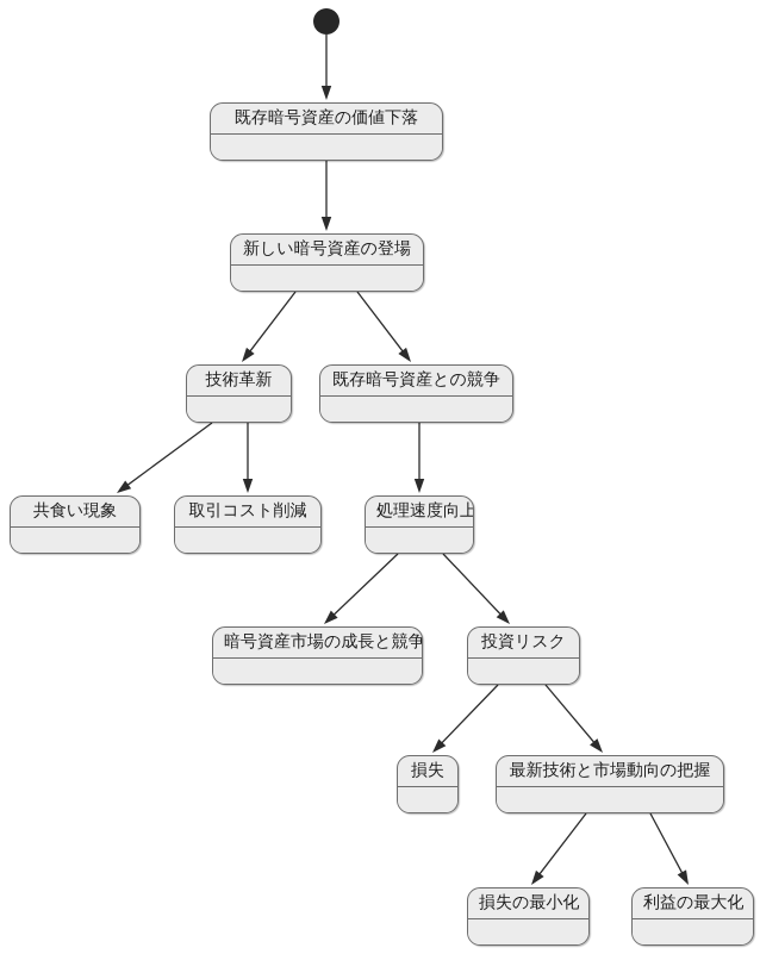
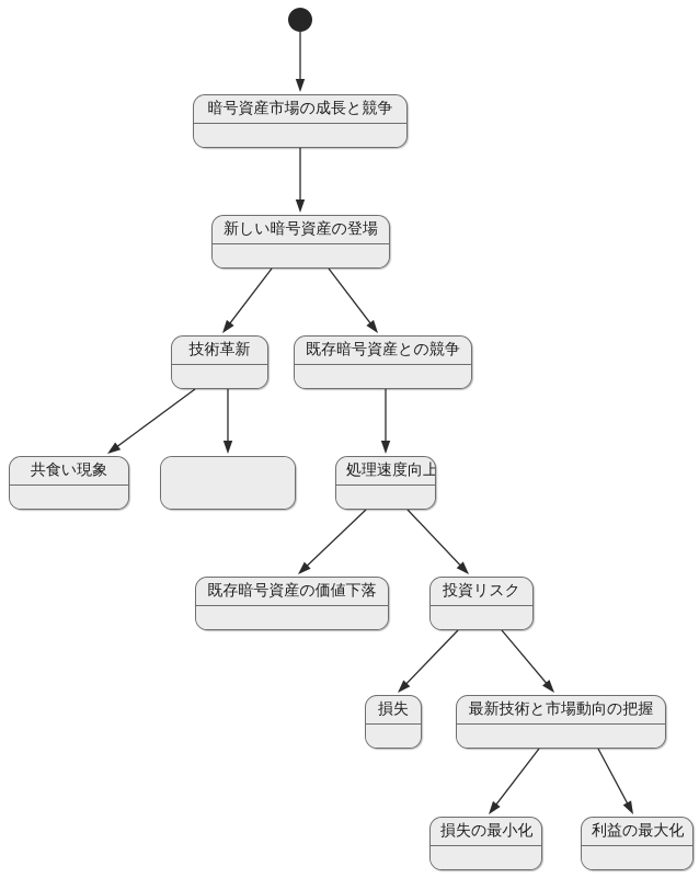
- 既存暗号資産の価値下落
+ 暗号資産市場の成長と競争
  新しい暗号資産の登場
  技術革新
  既存暗号資産との競争
  共食い現象
- 取引コスト削減
  処理速度向上
- 暗号資産市場の成長と競争
+ 既存暗号資産の価値下落
  投資リスク
  損失
  最新技術と市場動向の把握
  損失の最小化
  利益の最大化
